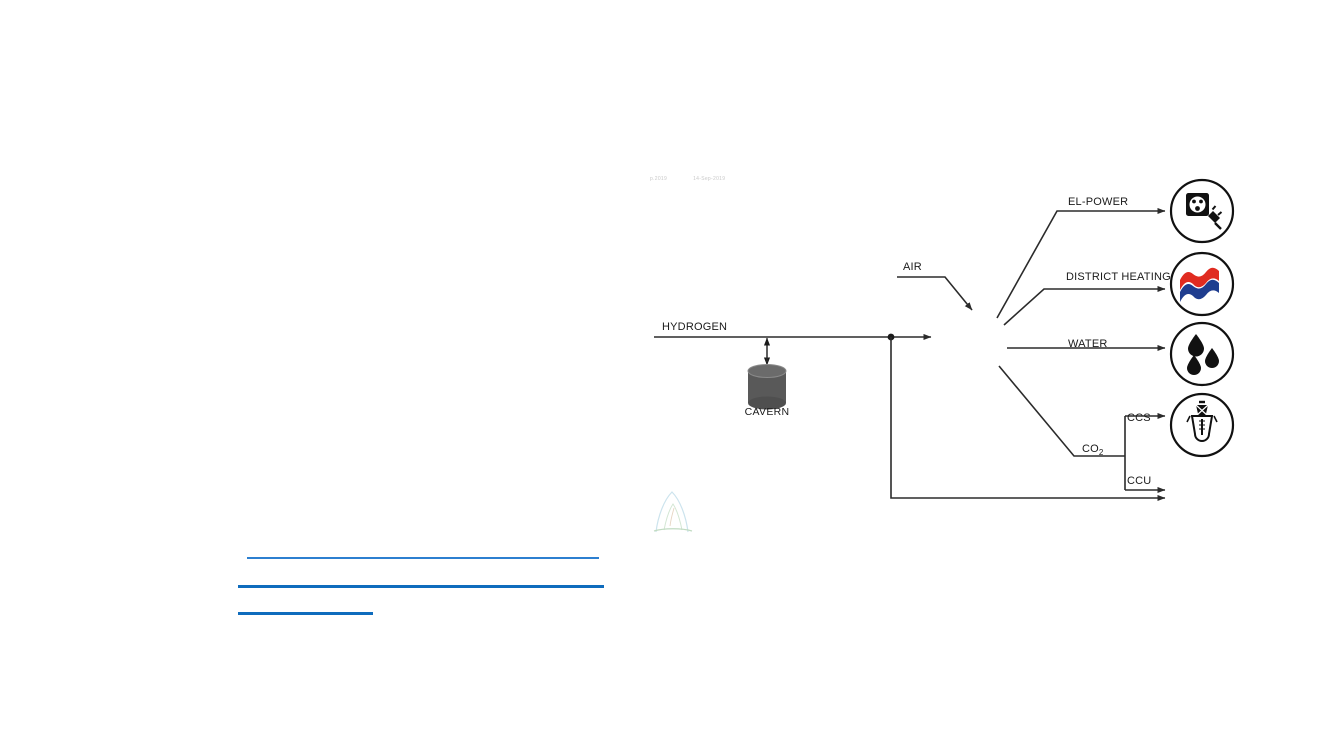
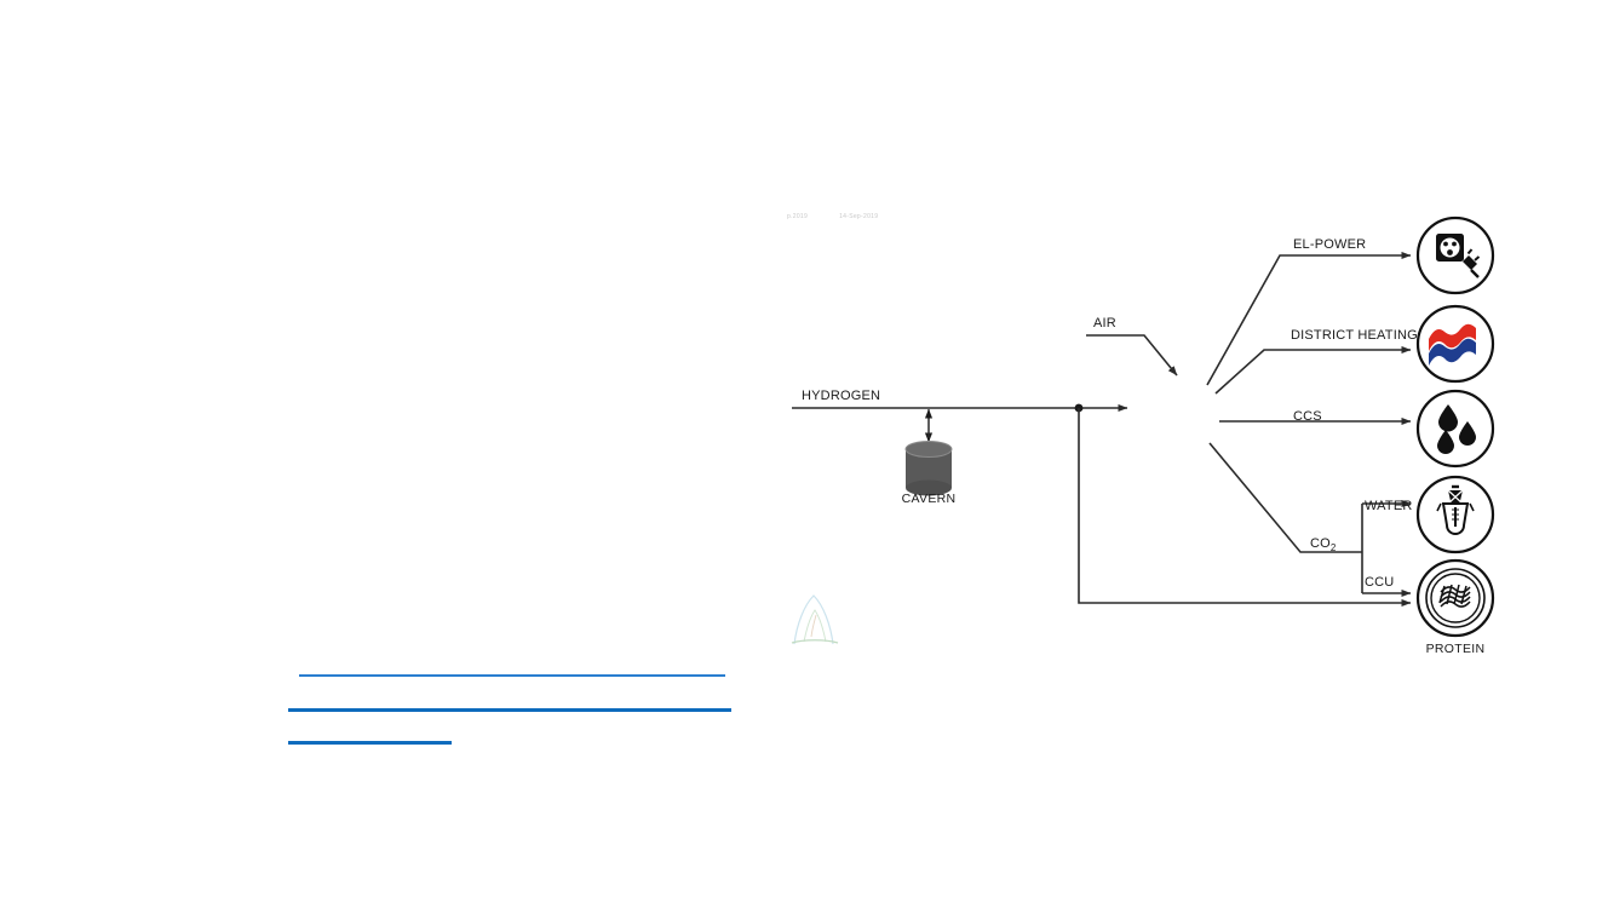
  HYDROGEN
  CAVERN
  AIR
  EL-POWER
  DISTRICT HEATING
- WATER
+ CCS
  CO2
- CCS
+ WATER
  CCU
+ PROTEIN
